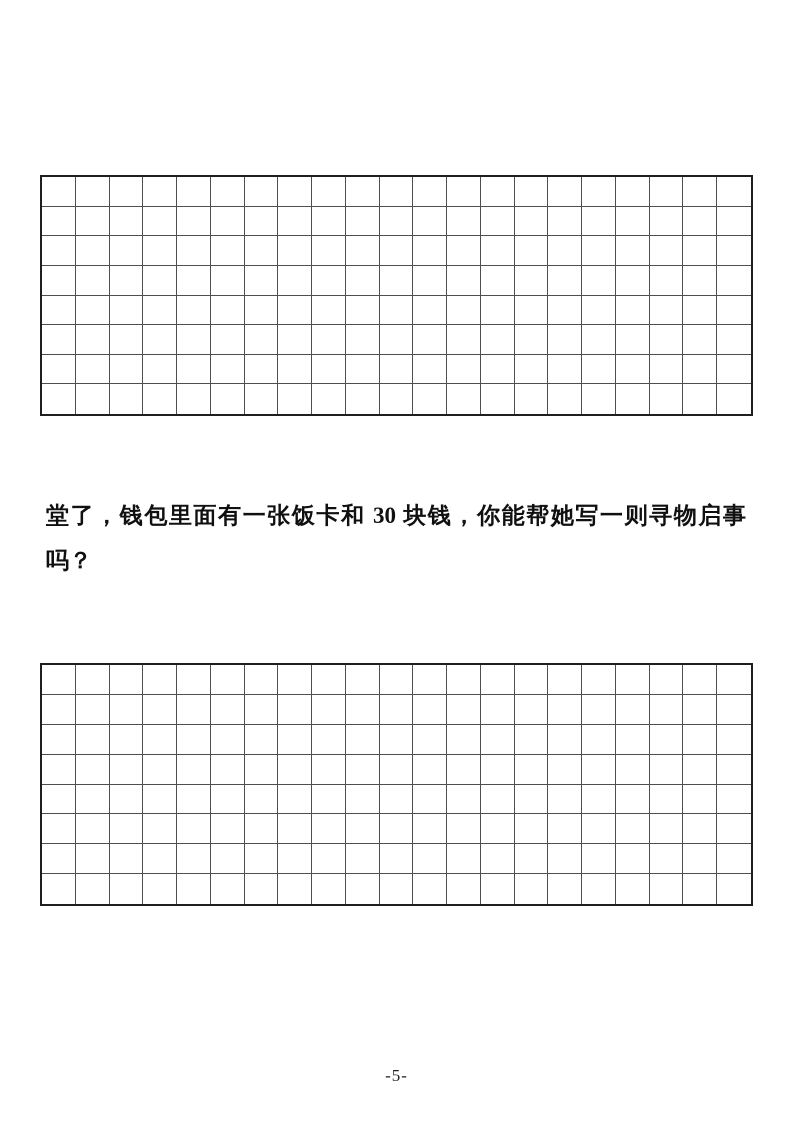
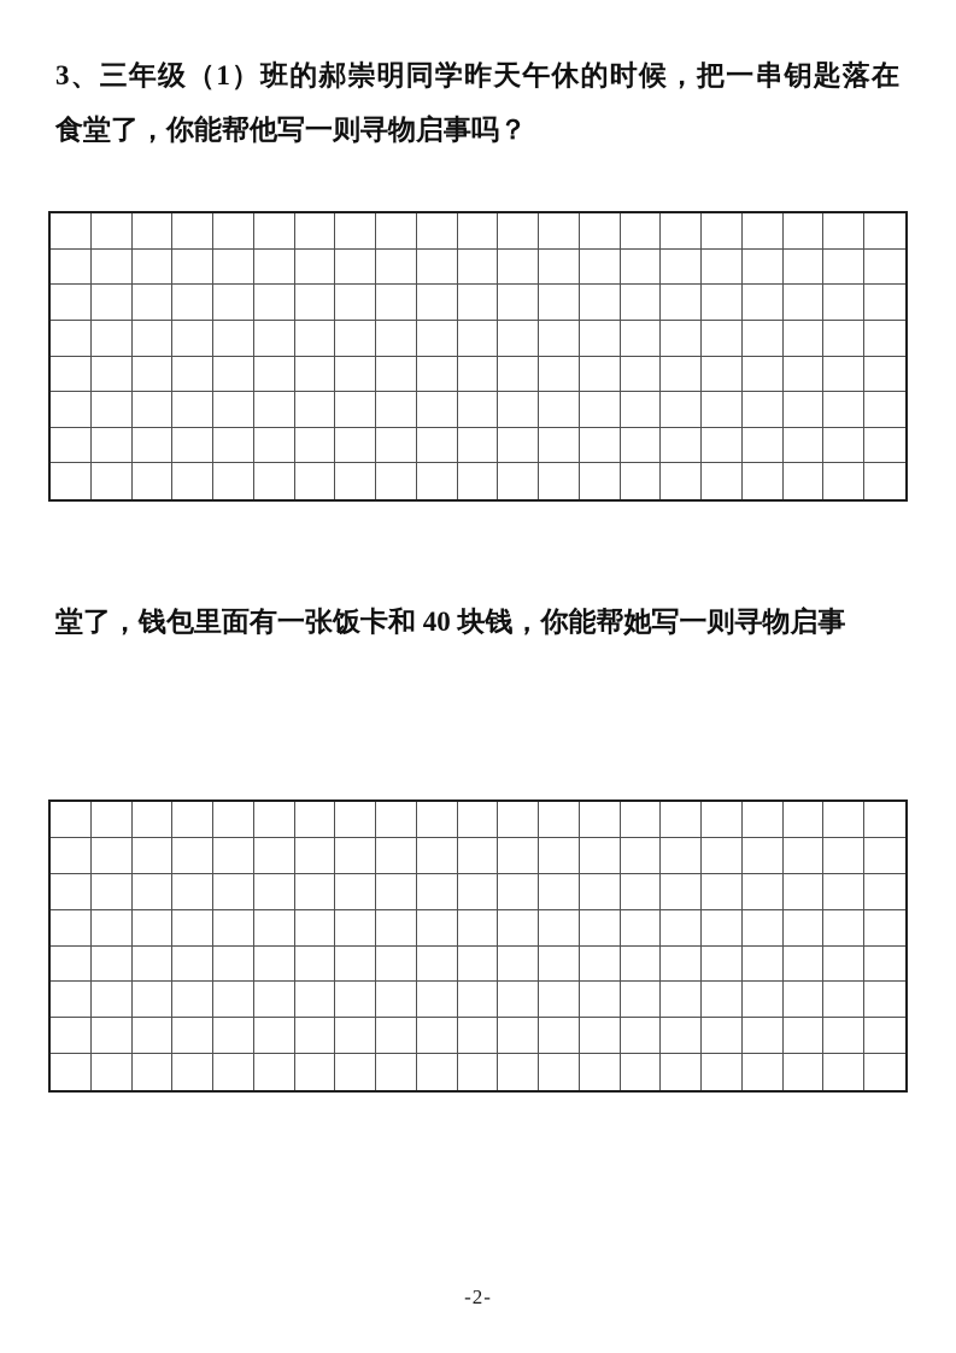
+ 3、三年级（1）班的郝崇明同学昨天午休的时候，把一串钥匙落在
+ 食堂了，你能帮他写一则寻物启事吗？
- 堂了，钱包里面有一张饭卡和 30 块钱，你能帮她写一则寻物启事
+ 堂了，钱包里面有一张饭卡和 40 块钱，你能帮她写一则寻物启事
- 吗？
- -5-
+ -2-
